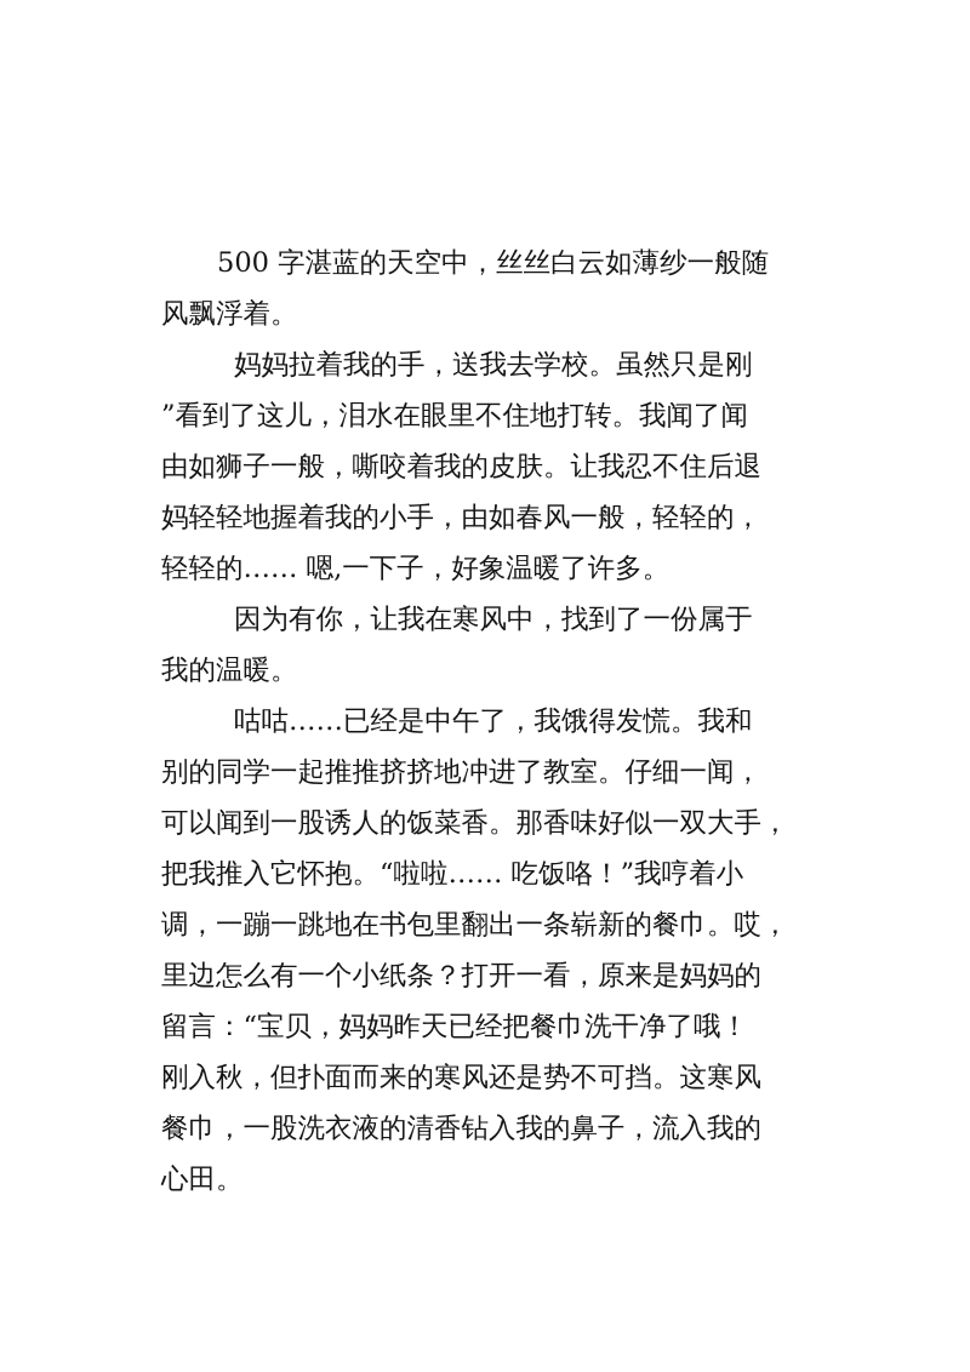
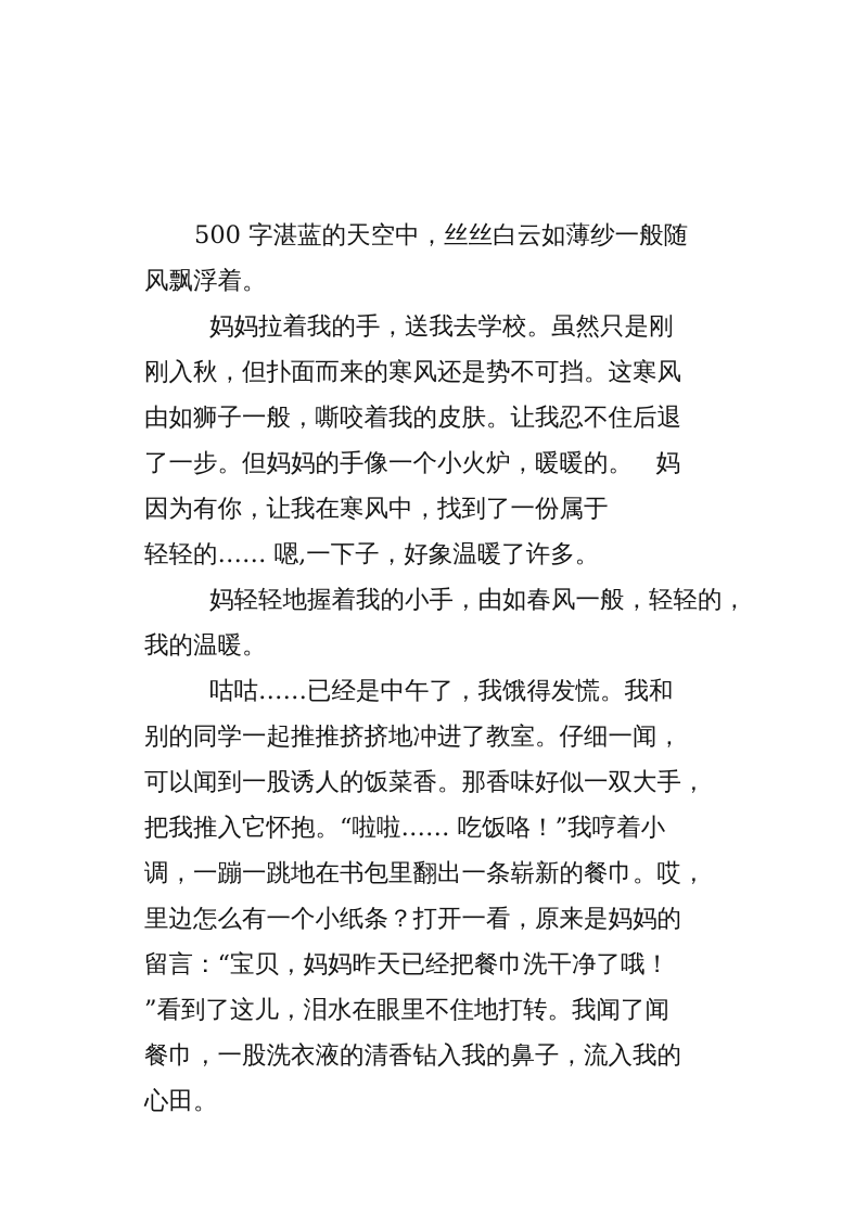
  500 字湛蓝的天空中，丝丝白云如薄纱一般随
  风飘浮着。
  妈妈拉着我的手，送我去学校。虽然只是刚
- ”看到了这儿，泪水在眼里不住地打转。我闻了闻
+ 刚入秋，但扑面而来的寒风还是势不可挡。这寒风
  由如狮子一般，嘶咬着我的皮肤。让我忍不住后退
+ 了一步。但妈妈的手像一个小火炉，暖暖的。 妈
- 妈轻轻地握着我的小手，由如春风一般，轻轻的，
+ 因为有你，让我在寒风中，找到了一份属于
  轻轻的…… 嗯,一下子，好象温暖了许多。
- 因为有你，让我在寒风中，找到了一份属于
+ 妈轻轻地握着我的小手，由如春风一般，轻轻的，
  我的温暖。
  咕咕……已经是中午了，我饿得发慌。我和
  别的同学一起推推挤挤地冲进了教室。仔细一闻，
  可以闻到一股诱人的饭菜香。那香味好似一双大手，
  把我推入它怀抱。“啦啦…… 吃饭咯！”我哼着小
  调，一蹦一跳地在书包里翻出一条崭新的餐巾。哎，
  里边怎么有一个小纸条？打开一看，原来是妈妈的
  留言：“宝贝，妈妈昨天已经把餐巾洗干净了哦！
- 刚入秋，但扑面而来的寒风还是势不可挡。这寒风
+ ”看到了这儿，泪水在眼里不住地打转。我闻了闻
  餐巾，一股洗衣液的清香钻入我的鼻子，流入我的
  心田。
